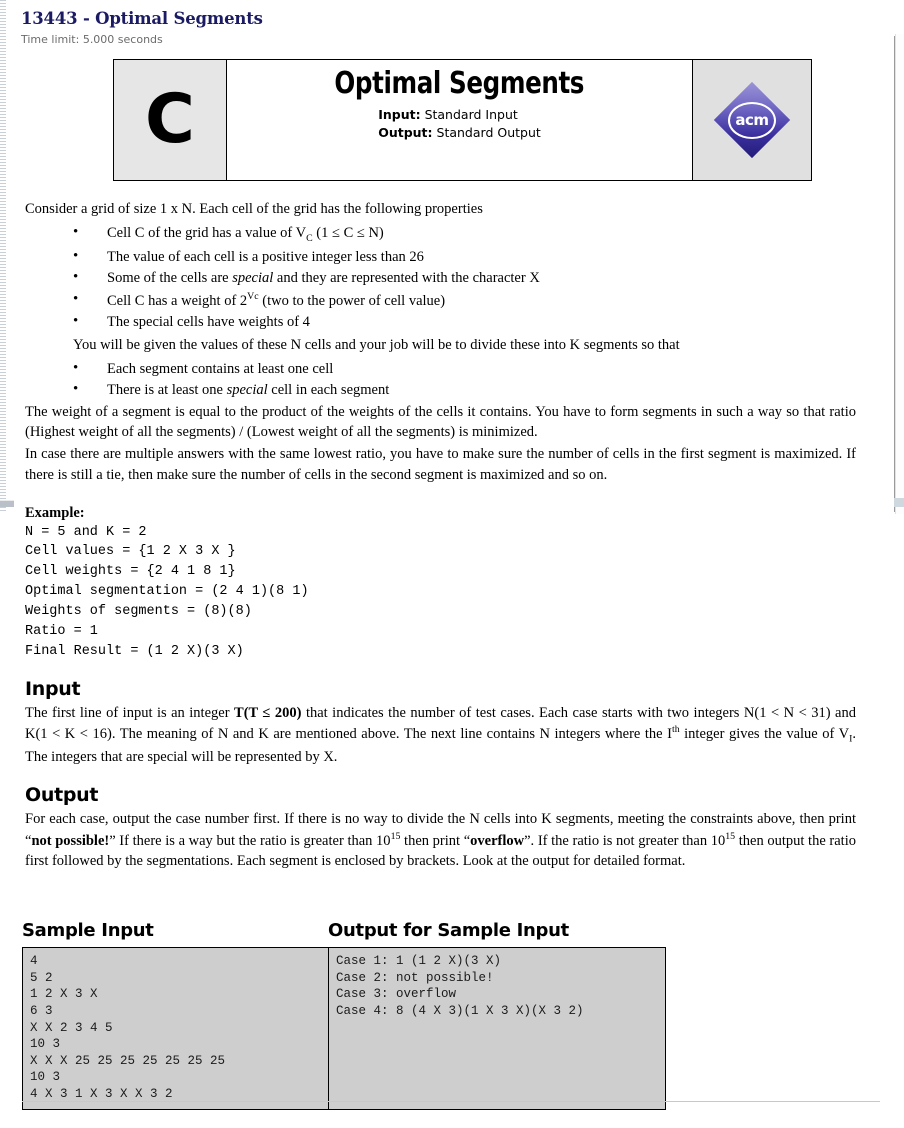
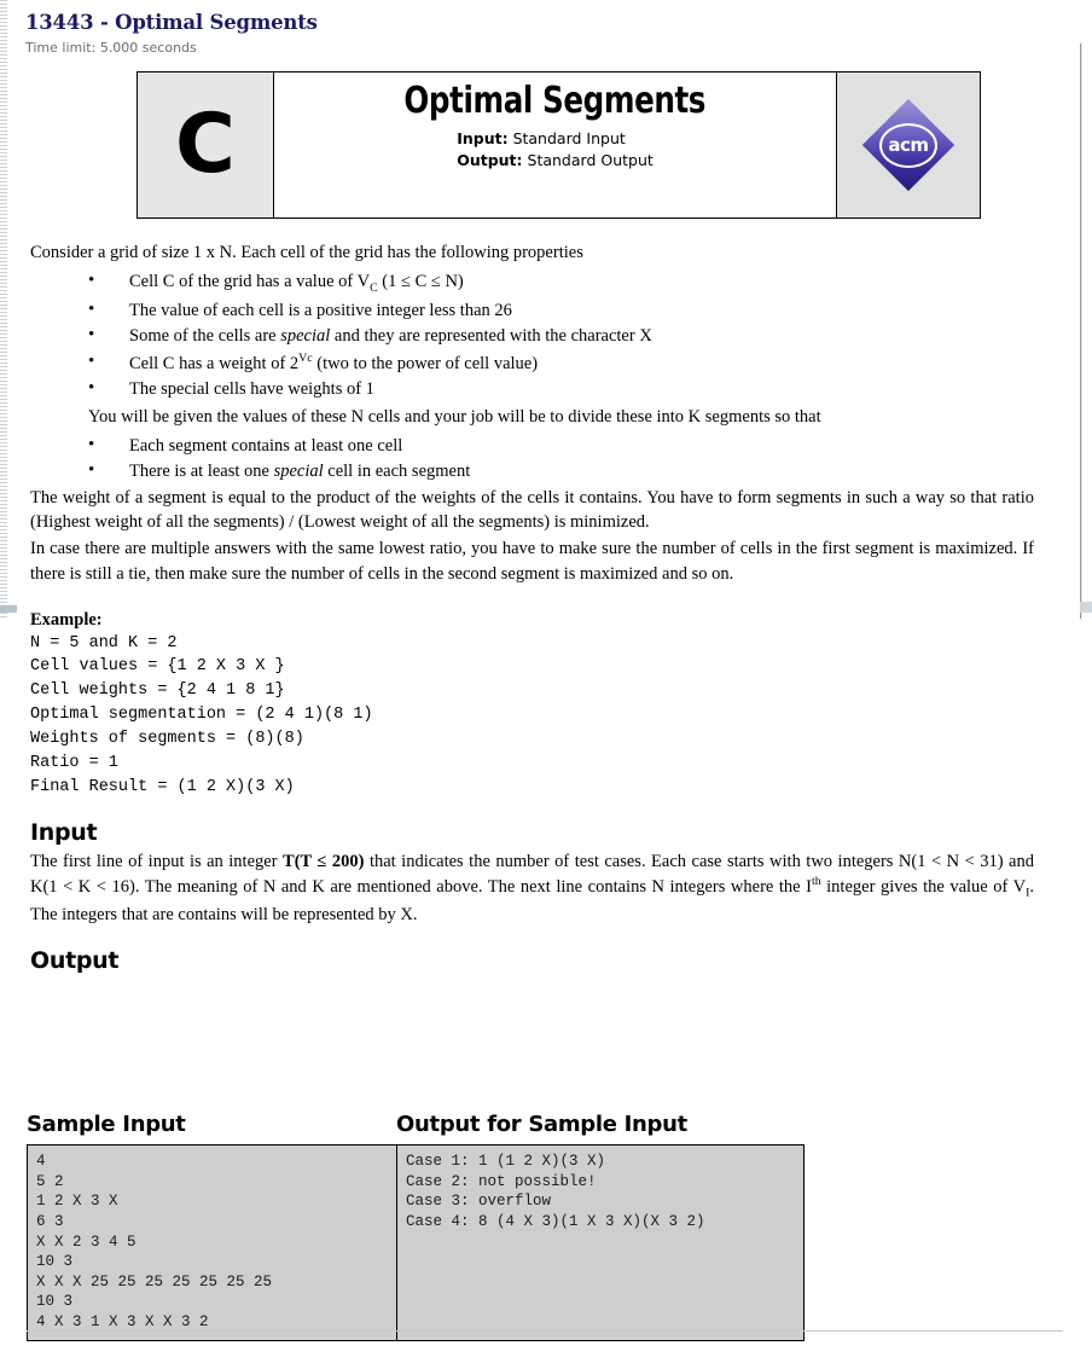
  13443 - Optimal Segments
  Time limit: 5.000 seconds
  C
  Optimal Segments
  Input: Standard Input
  Output: Standard Output
  acm
  Consider a grid of size 1 x N. Each cell of the grid has the following properties
  Cell C of the grid has a value of VC (1 ≤ C ≤ N)
  The value of each cell is a positive integer less than 26
  Some of the cells are special and they are represented with the character X
  Cell C has a weight of 2Vc (two to the power of cell value)
- The special cells have weights of 4
+ The special cells have weights of 1
  You will be given the values of these N cells and your job will be to divide these into K segments so that
  Each segment contains at least one cell
  There is at least one special cell in each segment
  The weight of a segment is equal to the product of the weights of the cells it contains. You have to form segments in such a way so that ratio (Highest weight of all the segments) / (Lowest weight of all the segments) is minimized.
  In case there are multiple answers with the same lowest ratio, you have to make sure the number of cells in the first segment is maximized. If there is still a tie, then make sure the number of cells in the second segment is maximized and so on.
  Example:
  N = 5 and K = 2
  Cell values = {1 2 X 3 X }
  Cell weights = {2 4 1 8 1}
  Optimal segmentation = (2 4 1)(8 1)
  Weights of segments = (8)(8)
  Ratio = 1
  Final Result = (1 2 X)(3 X)
  Input
- The first line of input is an integer T(T ≤ 200) that indicates the number of test cases. Each case starts with two integers N(1 < N < 31) and K(1 < K < 16). The meaning of N and K are mentioned above. The next line contains N integers where the Ith integer gives the value of VI. The integers that are special will be represented by X.
+ The first line of input is an integer T(T ≤ 200) that indicates the number of test cases. Each case starts with two integers N(1 < N < 31) and K(1 < K < 16). The meaning of N and K are mentioned above. The next line contains N integers where the Ith integer gives the value of VI. The integers that are contains will be represented by X.
  Output
- For each case, output the case number first. If there is no way to divide the N cells into K segments, meeting the constraints above, then print “not possible!” If there is a way but the ratio is greater than 1015 then print “overflow”. If the ratio is not greater than 1015 then output the ratio first followed by the segmentations. Each segment is enclosed by brackets. Look at the output for detailed format.
  Sample Input
  Output for Sample Input
  4
  5 2
  1 2 X 3 X
  6 3
  X X 2 3 4 5
  10 3
  X X X 25 25 25 25 25 25 25
  10 3
  4 X 3 1 X 3 X X 3 2
  Case 1: 1 (1 2 X)(3 X)
  Case 2: not possible!
  Case 3: overflow
  Case 4: 8 (4 X 3)(1 X 3 X)(X 3 2)
